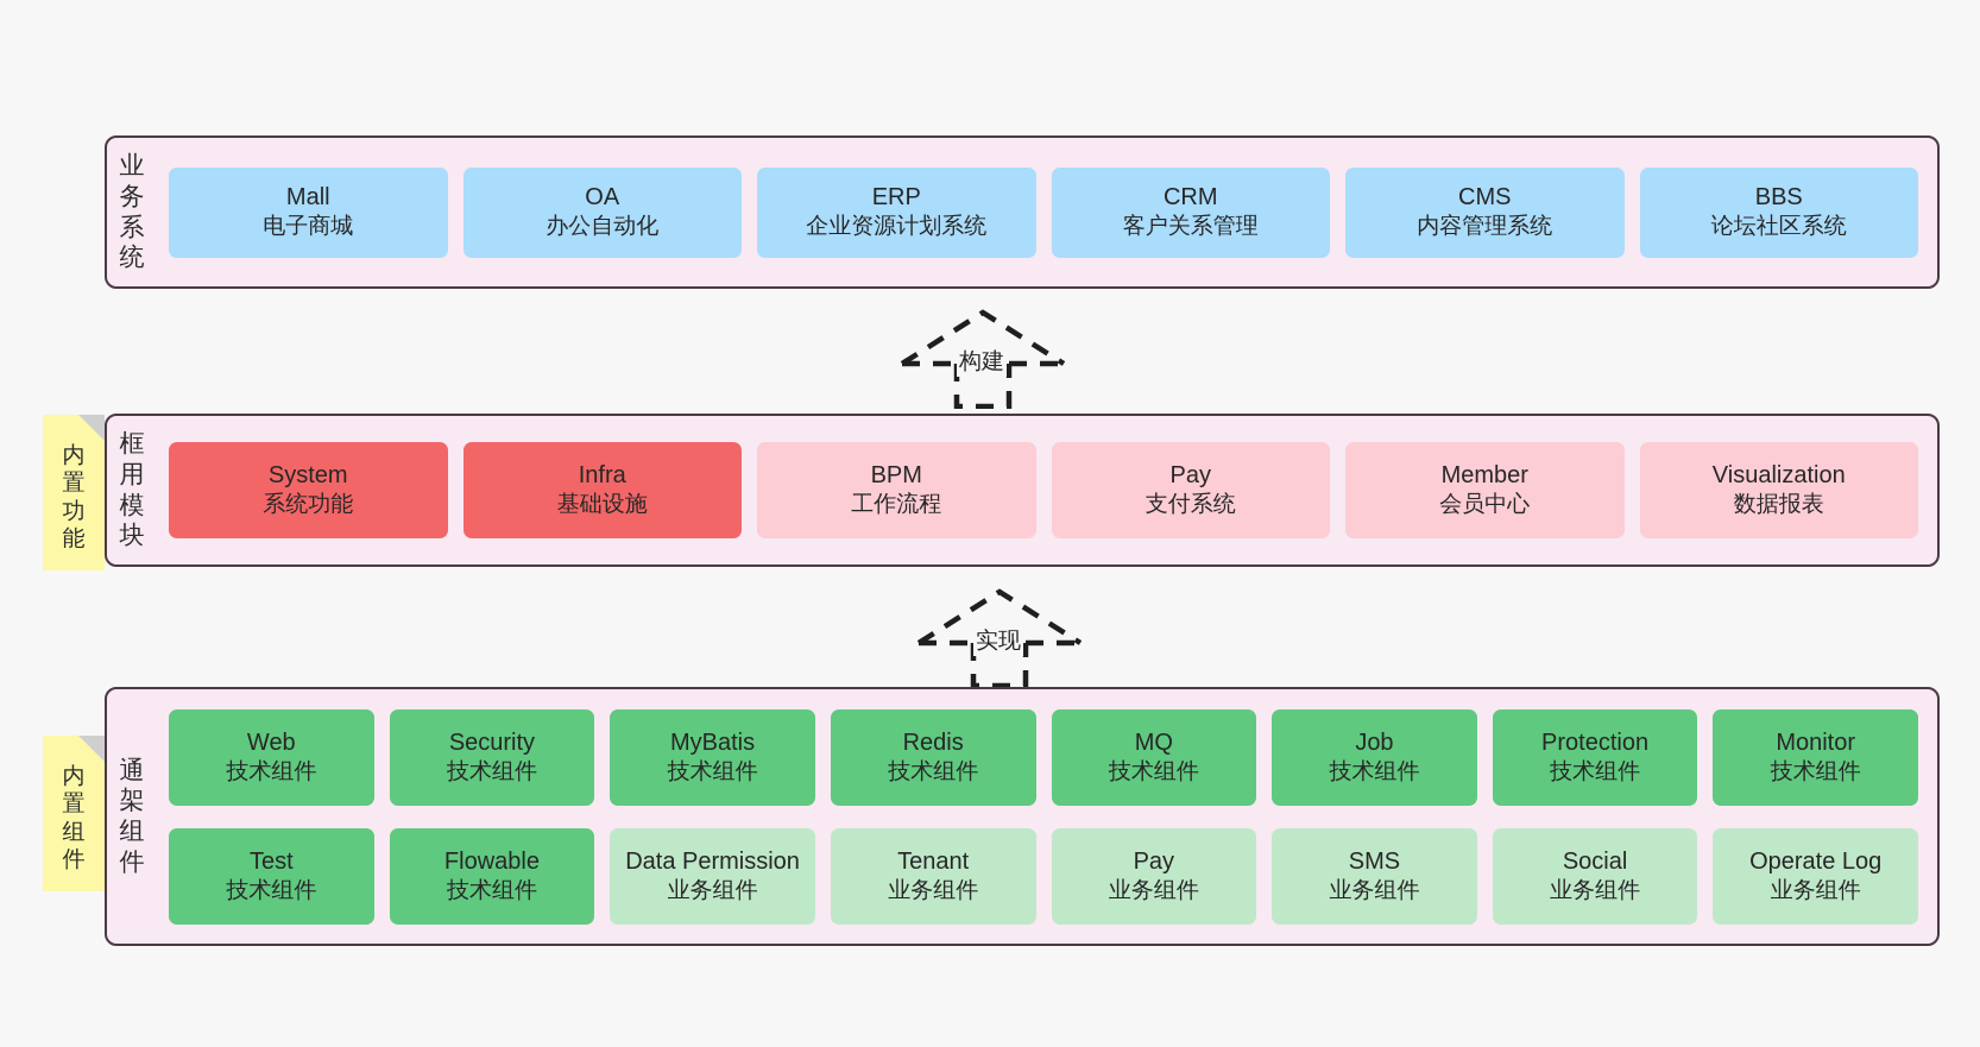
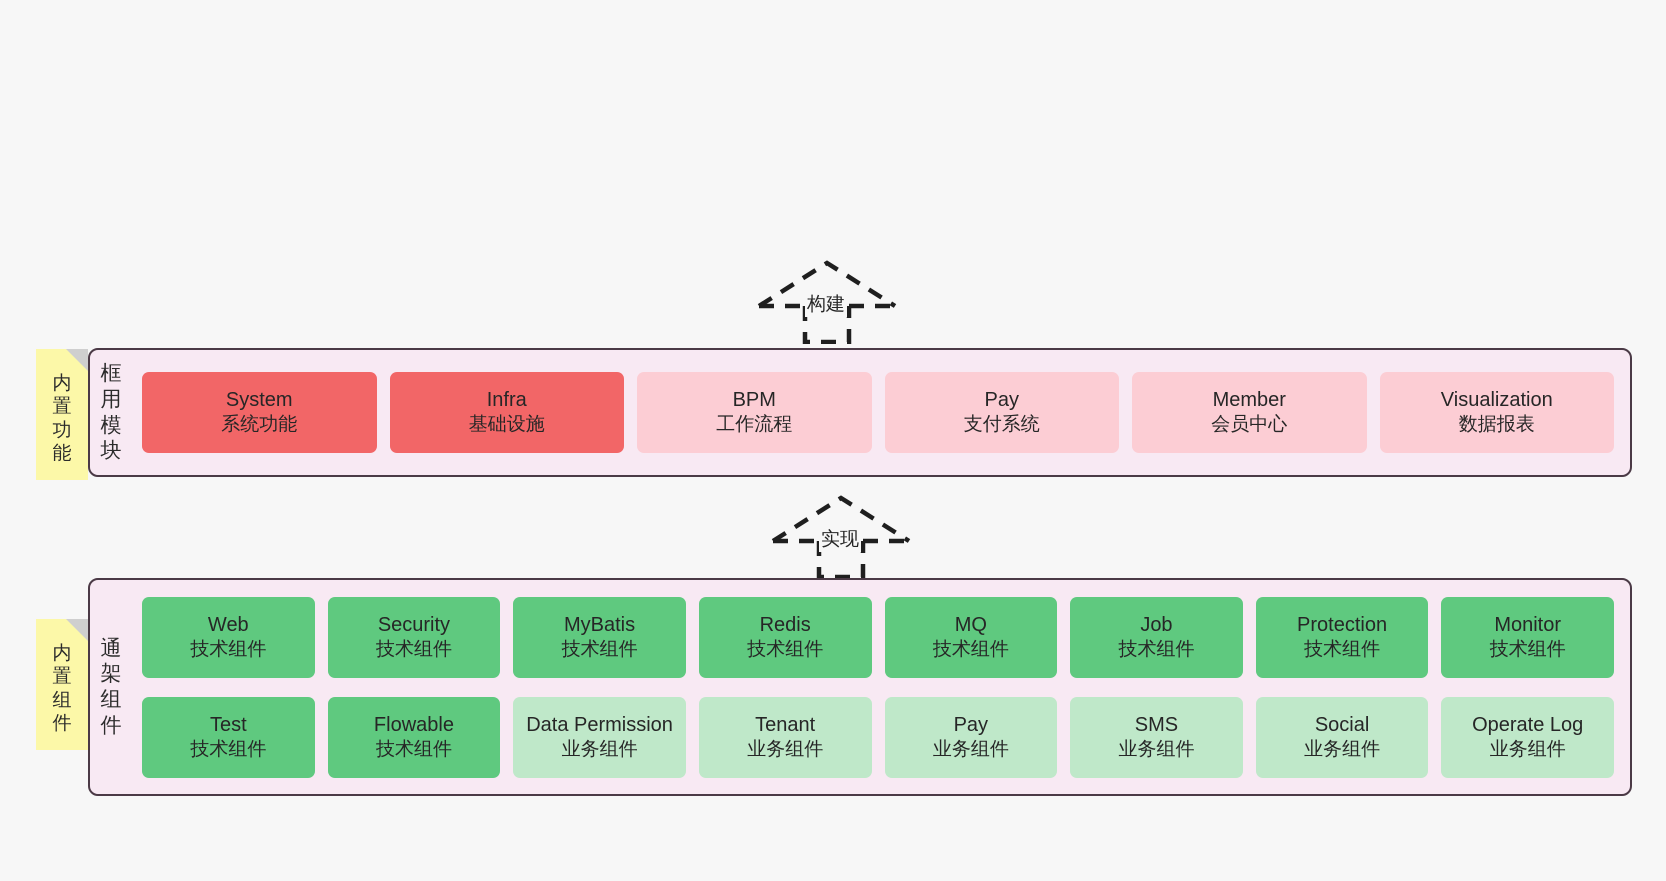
- 业
- 务
- 系
- 统
- Mall
- 电子商城
- OA
- 办公自动化
- ERP
- 企业资源计划系统
- CRM
- 客户关系管理
- CMS
- 内容管理系统
- BBS
- 论坛社区系统
  构建
  内
  置
  功
  能
  框
  用
  模
  块
  System
  系统功能
  Infra
  基础设施
  BPM
  工作流程
  Pay
  支付系统
  Member
  会员中心
  Visualization
  数据报表
  实现
  内
  置
  组
  件
  通
  架
  组
  件
  Web
  技术组件
  Security
  技术组件
  MyBatis
  技术组件
  Redis
  技术组件
  MQ
  技术组件
  Job
  技术组件
  Protection
  技术组件
  Monitor
  技术组件
  Test
  技术组件
  Flowable
  技术组件
  Data Permission
  业务组件
  Tenant
  业务组件
  Pay
  业务组件
  SMS
  业务组件
  Social
  业务组件
  Operate Log
  业务组件
